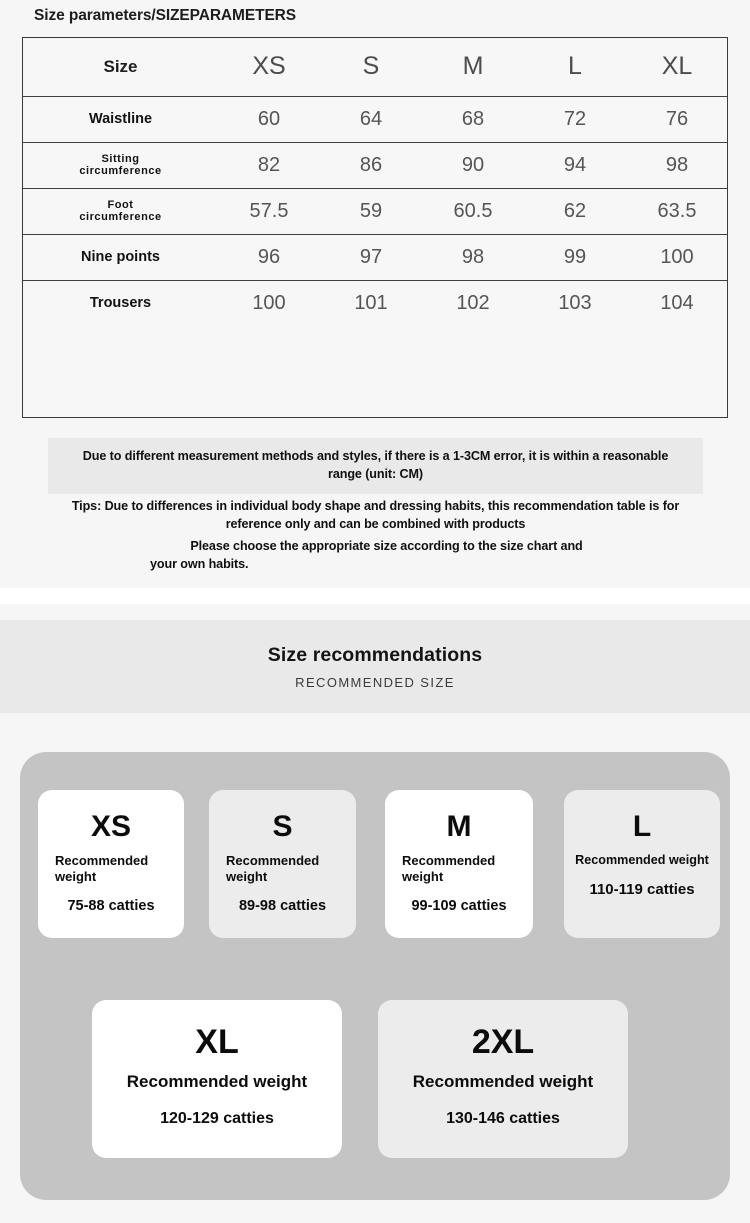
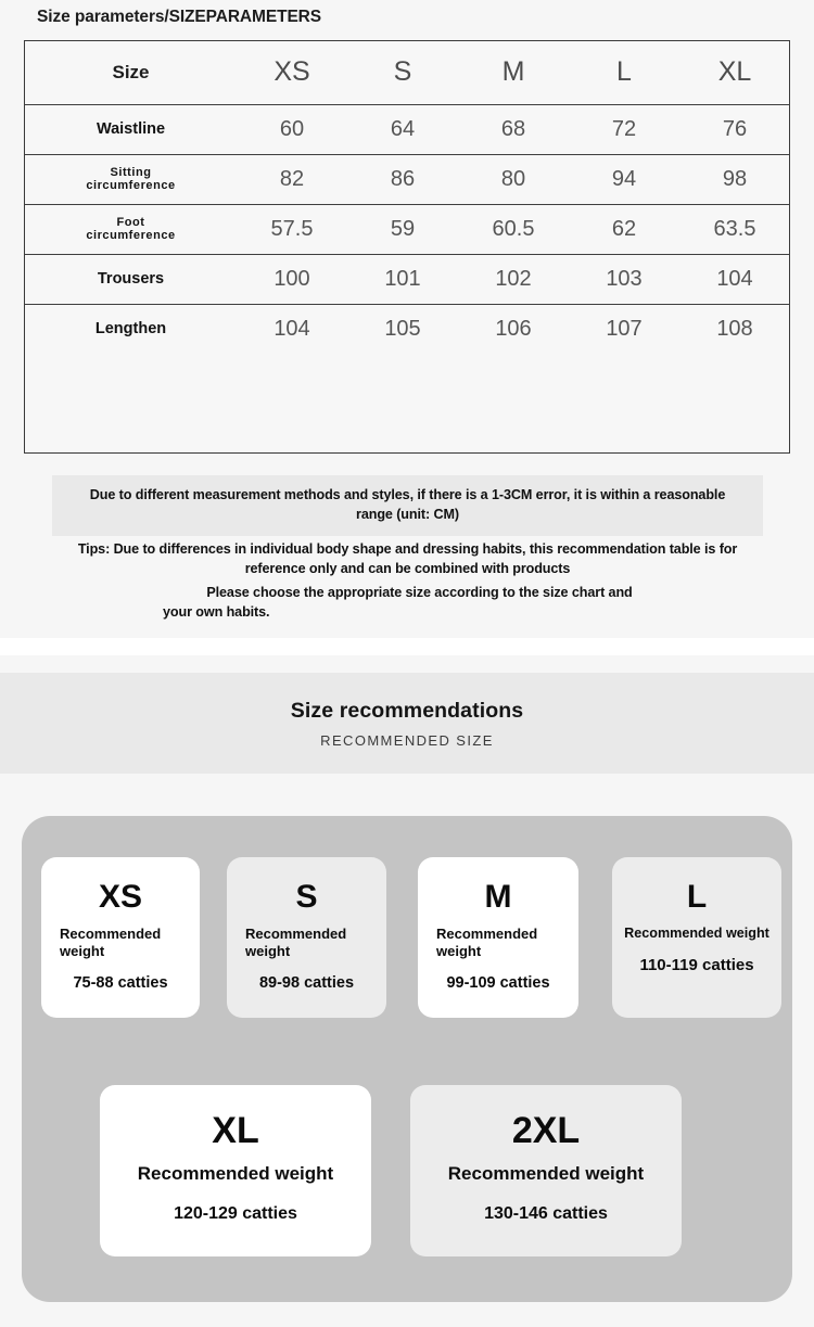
  Size parameters/SIZEPARAMETERS
  Size	XS	S	M	L	XL
  Waistline	60	64	68	72	76
- Sitting circumference	82	86	90	94	98
+ Sitting circumference	82	86	80	94	98
  Foot circumference	57.5	59	60.5	62	63.5
- Nine points	96	97	98	99	100
  Trousers	100	101	102	103	104
+ Lengthen	104	105	106	107	108
  Due to different measurement methods and styles, if there is a 1-3CM error, it is within a reasonable range (unit: CM)
  Tips: Due to differences in individual body shape and dressing habits, this recommendation table is for reference only and can be combined with products
  Please choose the appropriate size according to the size chart and
  your own habits.
  Size recommendations
  RECOMMENDED SIZE
  XS
  Recommended weight
  75-88 catties
  S
  Recommended weight
  89-98 catties
  M
  Recommended weight
  99-109 catties
  L
  Recommended weight
  110-119 catties
  XL
  Recommended weight
  120-129 catties
  2XL
  Recommended weight
  130-146 catties
